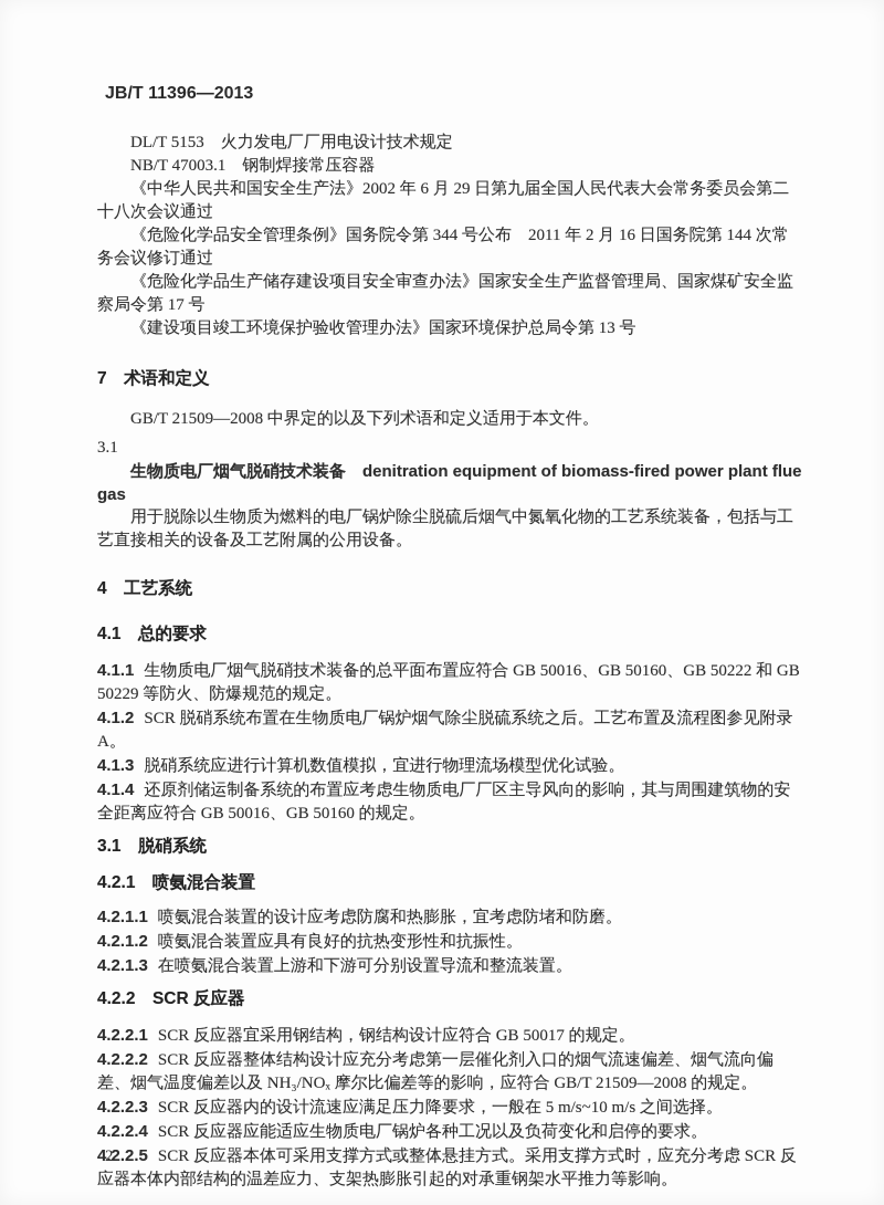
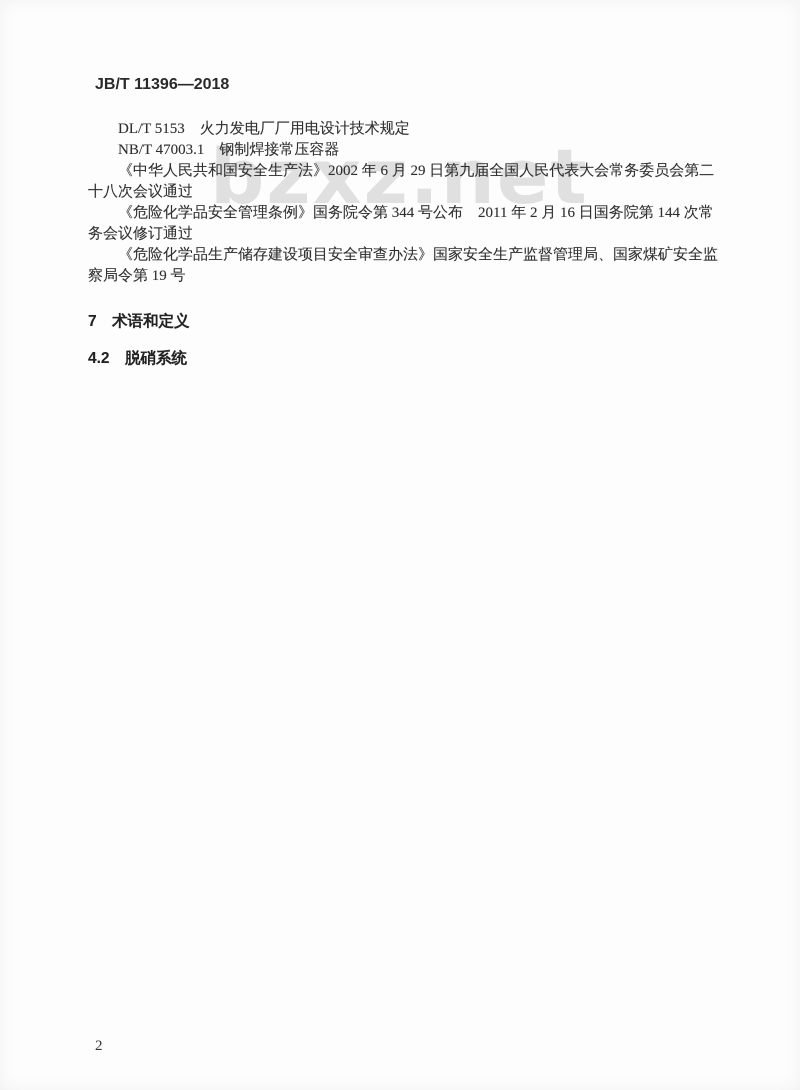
+ bzxz.net
- JB/T 11396—2013
+ JB/T 11396—2018
  DL/T 5153 火力发电厂厂用电设计技术规定
  NB/T 47003.1 钢制焊接常压容器
  《中华人民共和国安全生产法》2002 年 6 月 29 日第九届全国人民代表大会常务委员会第二十八次会议通过
  《危险化学品安全管理条例》国务院令第 344 号公布 2011 年 2 月 16 日国务院第 144 次常务会议修订通过
- 《危险化学品生产储存建设项目安全审查办法》国家安全生产监督管理局、国家煤矿安全监察局令第 17 号
+ 《危险化学品生产储存建设项目安全审查办法》国家安全生产监督管理局、国家煤矿安全监察局令第 19 号
- 《建设项目竣工环境保护验收管理办法》国家环境保护总局令第 13 号
  7 术语和定义
- GB/T 21509—2008 中界定的以及下列术语和定义适用于本文件。
- 3.1
- 生物质电厂烟气脱硝技术装备 denitration equipment of biomass-fired power plant flue gas
- 用于脱除以生物质为燃料的电厂锅炉除尘脱硫后烟气中氮氧化物的工艺系统装备，包括与工艺直接相关的设备及工艺附属的公用设备。
- 4 工艺系统
- 4.1 总的要求
- 4.1.1 生物质电厂烟气脱硝技术装备的总平面布置应符合 GB 50016、GB 50160、GB 50222 和 GB 50229 等防火、防爆规范的规定。
- 4.1.2 SCR 脱硝系统布置在生物质电厂锅炉烟气除尘脱硫系统之后。工艺布置及流程图参见附录 A。
- 4.1.3 脱硝系统应进行计算机数值模拟，宜进行物理流场模型优化试验。
- 4.1.4 还原剂储运制备系统的布置应考虑生物质电厂厂区主导风向的影响，其与周围建筑物的安全距离应符合 GB 50016、GB 50160 的规定。
- 3.1 脱硝系统
+ 4.2 脱硝系统
- 4.2.1 喷氨混合装置
- 4.2.1.1 喷氨混合装置的设计应考虑防腐和热膨胀，宜考虑防堵和防磨。
- 4.2.1.2 喷氨混合装置应具有良好的抗热变形性和抗振性。
- 4.2.1.3 在喷氨混合装置上游和下游可分别设置导流和整流装置。
- 4.2.2 SCR 反应器
- 4.2.2.1 SCR 反应器宜采用钢结构，钢结构设计应符合 GB 50017 的规定。
- 4.2.2.2 SCR 反应器整体结构设计应充分考虑第一层催化剂入口的烟气流速偏差、烟气流向偏差、烟气温度偏差以及 NH₃/NOₓ 摩尔比偏差等的影响，应符合 GB/T 21509—2008 的规定。
- 4.2.2.3 SCR 反应器内的设计流速应满足压力降要求，一般在 5 m/s~10 m/s 之间选择。
- 4.2.2.4 SCR 反应器应能适应生物质电厂锅炉各种工况以及负荷变化和启停的要求。
- 4.2.2.5 SCR 反应器本体可采用支撑方式或整体悬挂方式。采用支撑方式时，应充分考虑 SCR 反应器本体内部结构的温差应力、支架热膨胀引起的对承重钢架水平推力等影响。
  2
